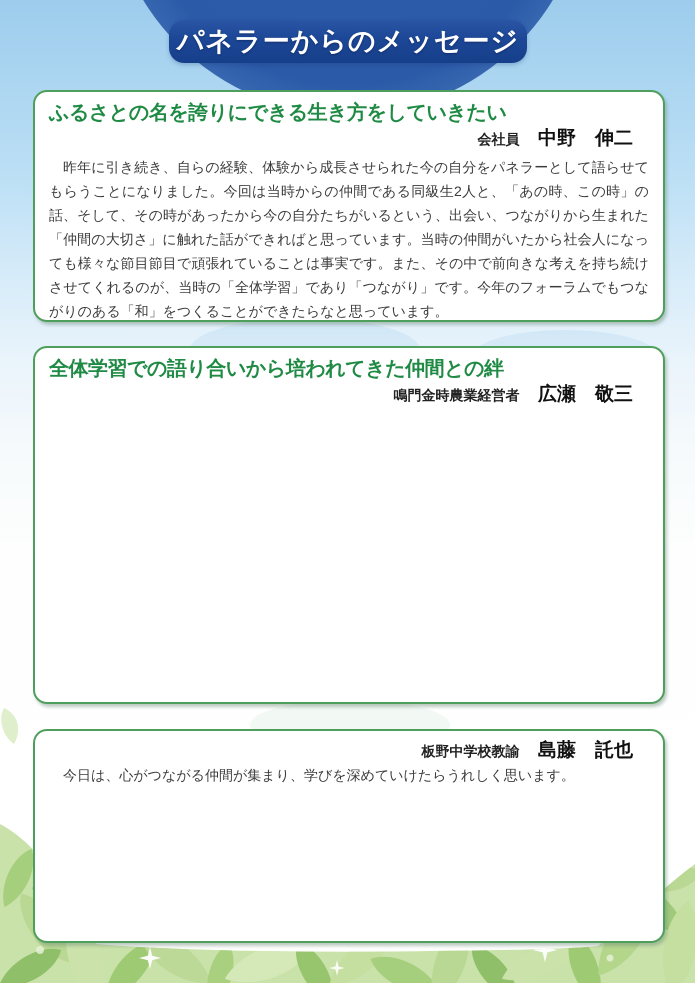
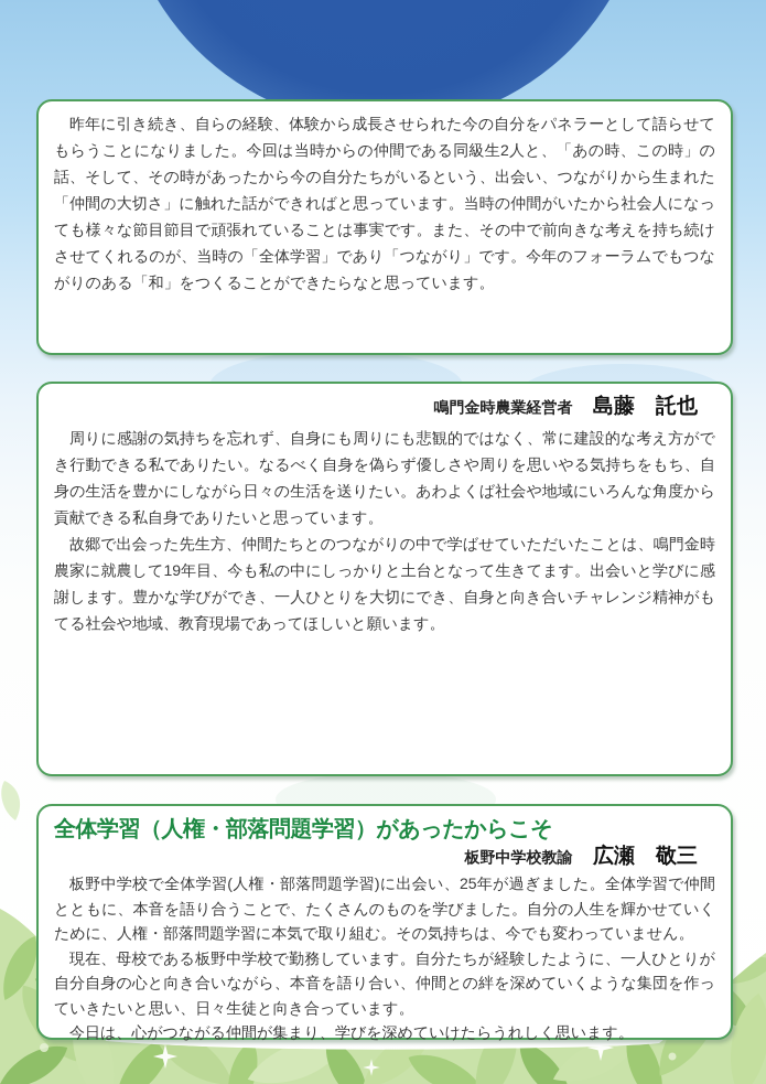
- パネラーからのメッセージ
- ふるさとの名を誇りにできる生き方をしていきたい
- 会社員 中野 伸二
  昨年に引き続き、自らの経験、体験から成長させられた今の自分をパネラーとして語らせてもらうことになりました。今回は当時からの仲間である同級生2人と、「あの時、この時」の話、そして、その時があったから今の自分たちがいるという、出会い、つながりから生まれた「仲間の大切さ」に触れた話ができればと思っています。当時の仲間がいたから社会人になっても様々な節目節目で頑張れていることは事実です。また、その中で前向きな考えを持ち続けさせてくれるのが、当時の「全体学習」であり「つながり」です。今年のフォーラムでもつながりのある「和」をつくることができたらなと思っています。
- 全体学習での語り合いから培われてきた仲間との絆
- 鳴門金時農業経営者 広瀬 敬三
+ 鳴門金時農業経営者 島藤 託也
+ 周りに感謝の気持ちを忘れず、自身にも周りにも悲観的ではなく、常に建設的な考え方ができ行動できる私でありたい。なるべく自身を偽らず優しさや周りを思いやる気持ちをもち、自身の生活を豊かにしながら日々の生活を送りたい。あわよくば社会や地域にいろんな角度から貢献できる私自身でありたいと思っています。
+ 故郷で出会った先生方、仲間たちとのつながりの中で学ばせていただいたことは、鳴門金時農家に就農して19年目、今も私の中にしっかりと土台となって生きてます。出会いと学びに感謝します。豊かな学びができ、一人ひとりを大切にでき、自身と向き合いチャレンジ精神がもてる社会や地域、教育現場であってほしいと願います。
+ 全体学習（人権・部落問題学習）があったからこそ
- 板野中学校教諭 島藤 託也
+ 板野中学校教諭 広瀬 敬三
+ 板野中学校で全体学習(人権・部落問題学習)に出会い、25年が過ぎました。全体学習で仲間とともに、本音を語り合うことで、たくさんのものを学びました。自分の人生を輝かせていくために、人権・部落問題学習に本気で取り組む。その気持ちは、今でも変わっていません。
+ 現在、母校である板野中学校で勤務しています。自分たちが経験したように、一人ひとりが自分自身の心と向き合いながら、本音を語り合い、仲間との絆を深めていくような集団を作っていきたいと思い、日々生徒と向き合っています。
  今日は、心がつながる仲間が集まり、学びを深めていけたらうれしく思います。
